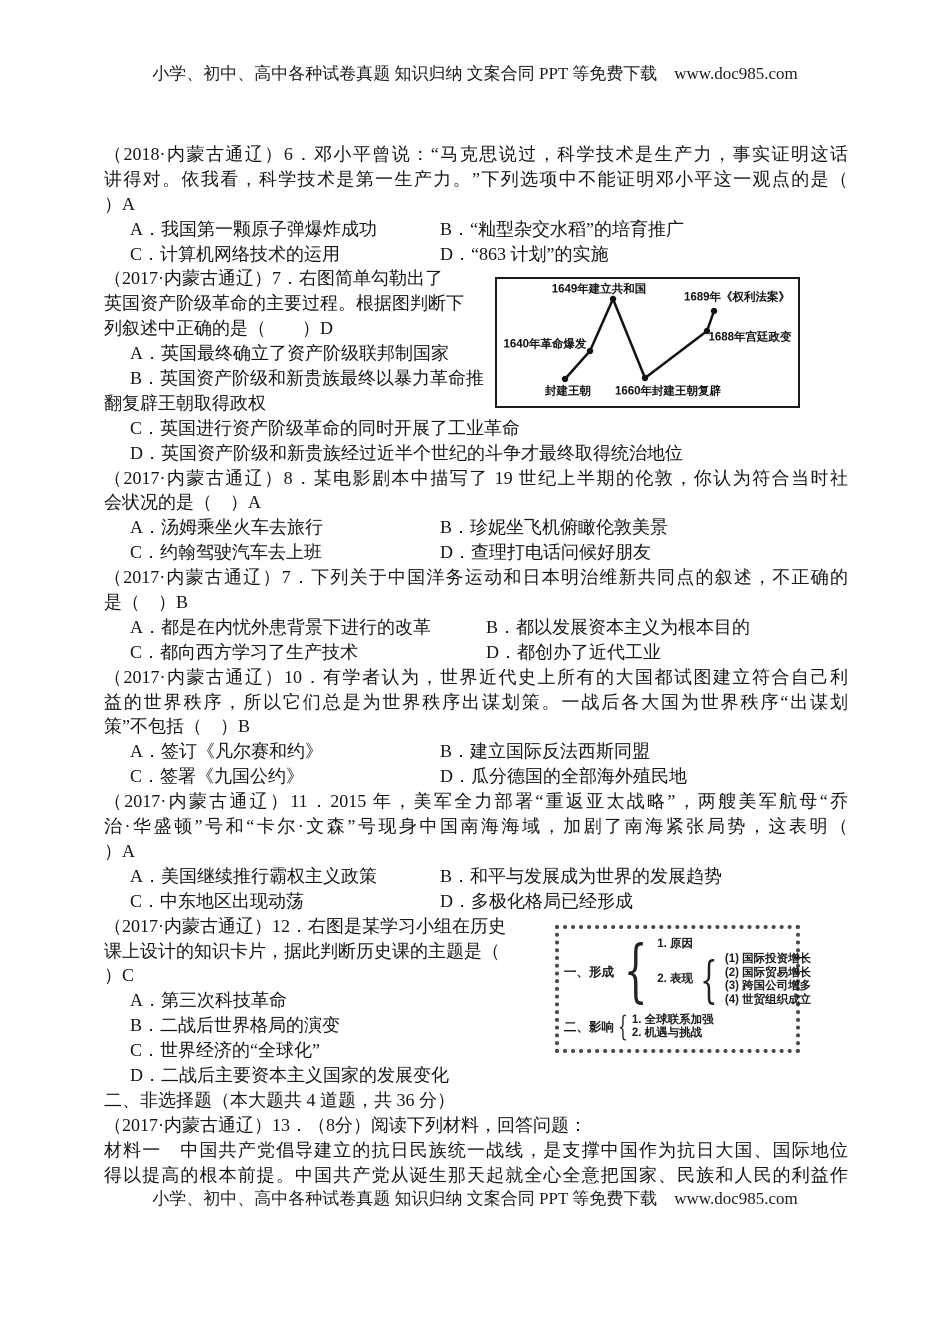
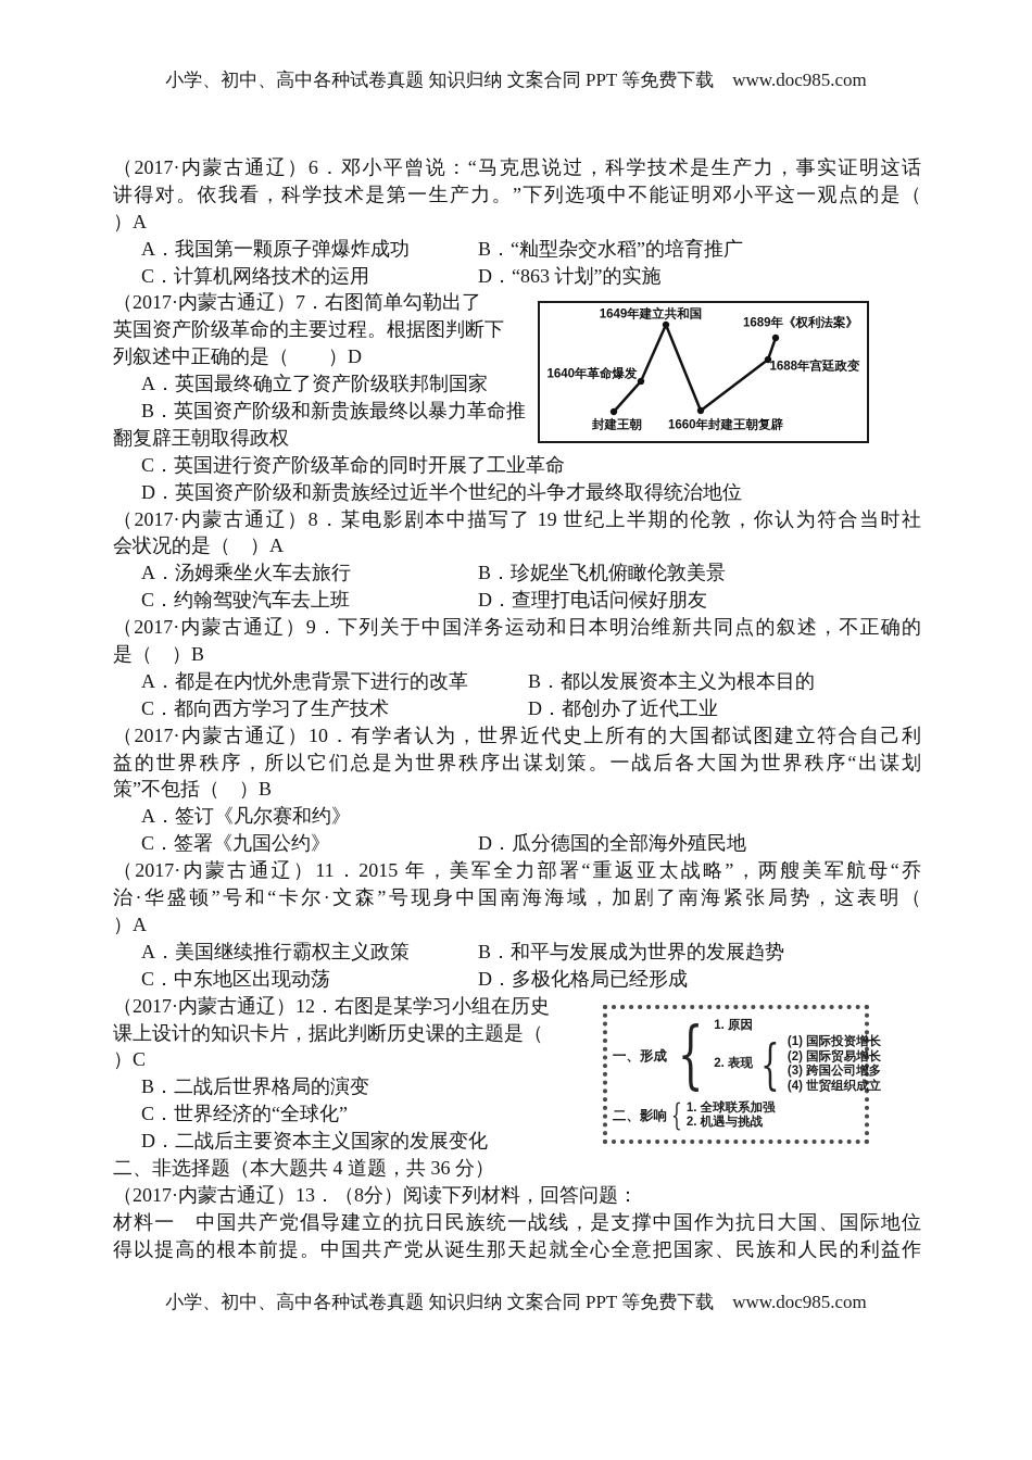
  小学、初中、高中各种试卷真题 知识归纳 文案合同 PPT 等免费下载 www.doc985.com
- （2018·内蒙古通辽）6．邓小平曾说：“马克思说过，科学技术是生产力，事实证明这话
+ （2017·内蒙古通辽）6．邓小平曾说：“马克思说过，科学技术是生产力，事实证明这话
  讲得对。依我看，科学技术是第一生产力。”下列选项中不能证明邓小平这一观点的是（
  ）A
  A．我国第一颗原子弹爆炸成功
  B．“籼型杂交水稻”的培育推广
  C．计算机网络技术的运用
  D．“863 计划”的实施
  （2017·内蒙古通辽）7．右图简单勾勒出了
  英国资产阶级革命的主要过程。根据图判断下
  列叙述中正确的是（ ）D
  A．英国最终确立了资产阶级联邦制国家
  B．英国资产阶级和新贵族最终以暴力革命推
  翻复辟王朝取得政权
  C．英国进行资产阶级革命的同时开展了工业革命
  D．英国资产阶级和新贵族经过近半个世纪的斗争才最终取得统治地位
  （2017·内蒙古通辽）8．某电影剧本中描写了 19 世纪上半期的伦敦，你认为符合当时社
  会状况的是（ ）A
  A．汤姆乘坐火车去旅行
  B．珍妮坐飞机俯瞰伦敦美景
  C．约翰驾驶汽车去上班
  D．查理打电话问候好朋友
- （2017·内蒙古通辽）7．下列关于中国洋务运动和日本明治维新共同点的叙述，不正确的
+ （2017·内蒙古通辽）9．下列关于中国洋务运动和日本明治维新共同点的叙述，不正确的
  是（ ）B
  A．都是在内忧外患背景下进行的改革
  B．都以发展资本主义为根本目的
  C．都向西方学习了生产技术
  D．都创办了近代工业
  （2017·内蒙古通辽）10．有学者认为，世界近代史上所有的大国都试图建立符合自己利
  益的世界秩序，所以它们总是为世界秩序出谋划策。一战后各大国为世界秩序“出谋划
  策”不包括（ ）B
  A．签订《凡尔赛和约》
- B．建立国际反法西斯同盟
  C．签署《九国公约》
  D．瓜分德国的全部海外殖民地
  （2017·内蒙古通辽）11．2015 年，美军全力部署“重返亚太战略”，两艘美军航母“乔
  治·华盛顿”号和“卡尔·文森”号现身中国南海海域，加剧了南海紧张局势，这表明（
  ）A
  A．美国继续推行霸权主义政策
  B．和平与发展成为世界的发展趋势
  C．中东地区出现动荡
  D．多极化格局已经形成
  （2017·内蒙古通辽）12．右图是某学习小组在历史
  课上设计的知识卡片，据此判断历史课的主题是（
  ）C
- A．第三次科技革命
  B．二战后世界格局的演变
  C．世界经济的“全球化”
  D．二战后主要资本主义国家的发展变化
  二、非选择题（本大题共 4 道题，共 36 分）
  （2017·内蒙古通辽）13．（8分）阅读下列材料，回答问题：
  材料一 中国共产党倡导建立的抗日民族统一战线，是支撑中国作为抗日大国、国际地位
  得以提高的根本前提。中国共产党从诞生那天起就全心全意把国家、民族和人民的利益作
  1649年建立共和国
  1689年《权利法案》
  1640年革命爆发
  1688年宫廷政变
  封建王朝
  1660年封建王朝复辟
  一、形成
  {
  1. 原因
  2. 表现
  {
  (1) 国际投资增长
  (2) 国际贸易增长
  (3) 跨国公司增多
  (4) 世贸组织成立
  二、影响
  {
  1. 全球联系加强
  2. 机遇与挑战
  小学、初中、高中各种试卷真题 知识归纳 文案合同 PPT 等免费下载 www.doc985.com
